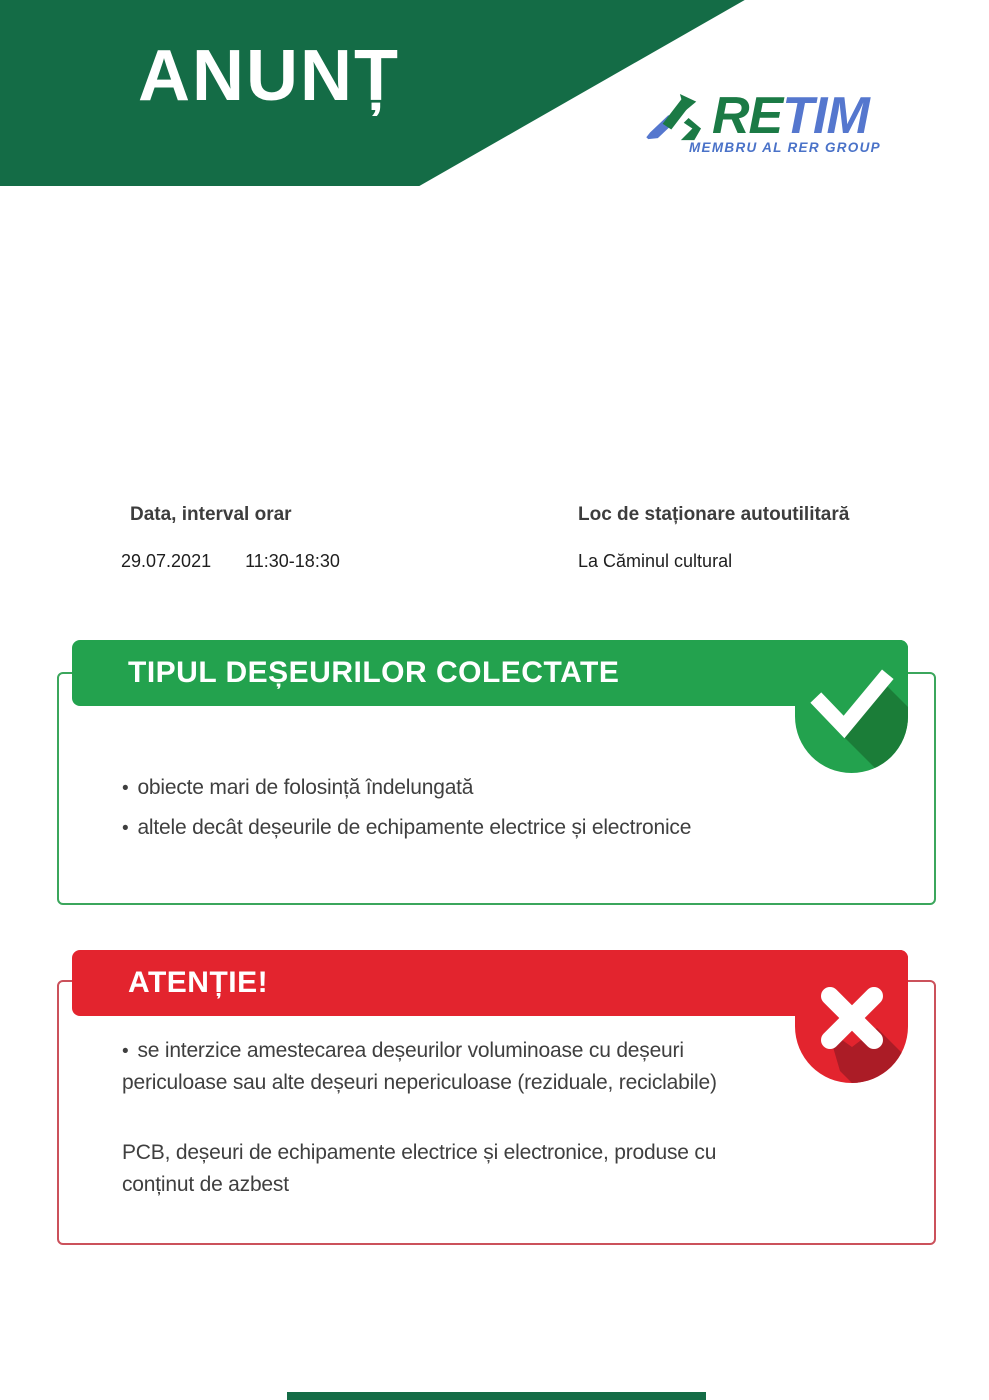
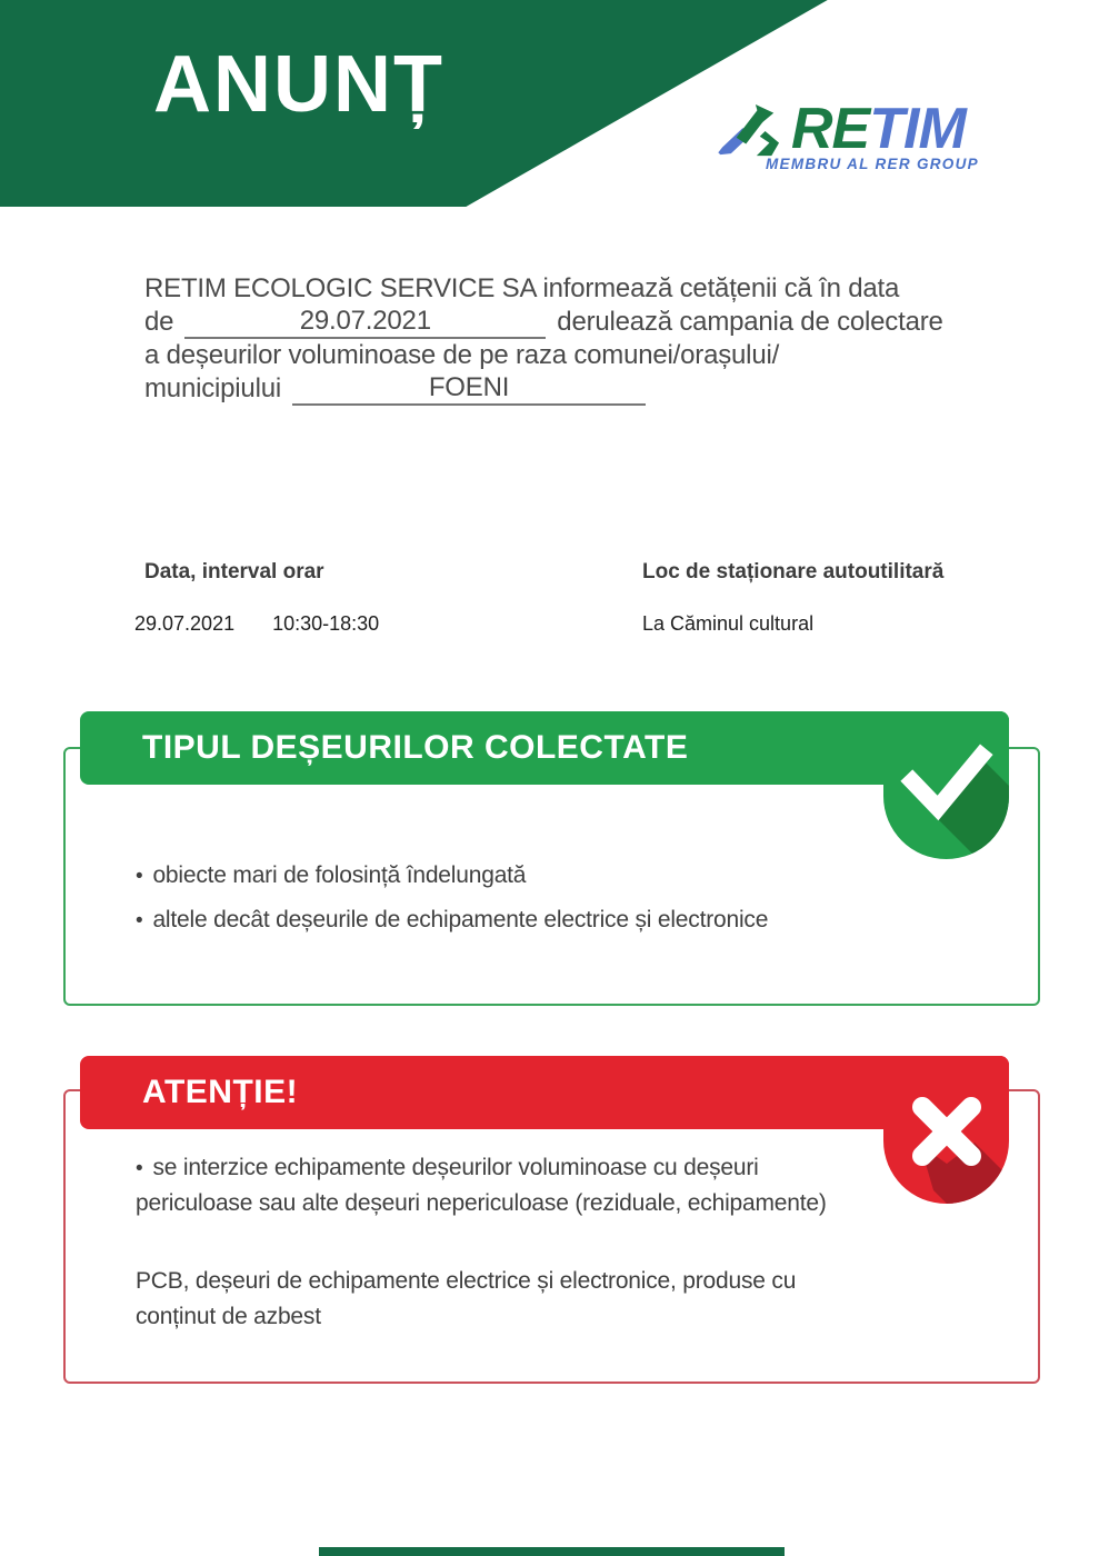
  ANUNȚ
  RETIM
  MEMBRU AL RER GROUP
+ RETIM ECOLOGIC SERVICE SA informează cetățenii că în data
+ de 29.07.2021 derulează campania de colectare
+ a deșeurilor voluminoase de pe raza comunei/orașului/
+ municipiului FOENI
  Data, interval orar
  Loc de staționare autoutilitară
- 29.07.2021 11:30-18:30
+ 29.07.2021 10:30-18:30
  La Căminul cultural
  • obiecte mari de folosință îndelungată
  • altele decât deșeurile de echipamente electrice și electronice
  TIPUL DEȘEURILOR COLECTATE
- • se interzice amestecarea deșeurilor voluminoase cu deșeuri
+ • se interzice echipamente deșeurilor voluminoase cu deșeuri
- periculoase sau alte deșeuri nepericuloase (reziduale, reciclabile)
+ periculoase sau alte deșeuri nepericuloase (reziduale, echipamente)
  PCB, deșeuri de echipamente electrice și electronice, produse cu
  conținut de azbest
  ATENȚIE!
